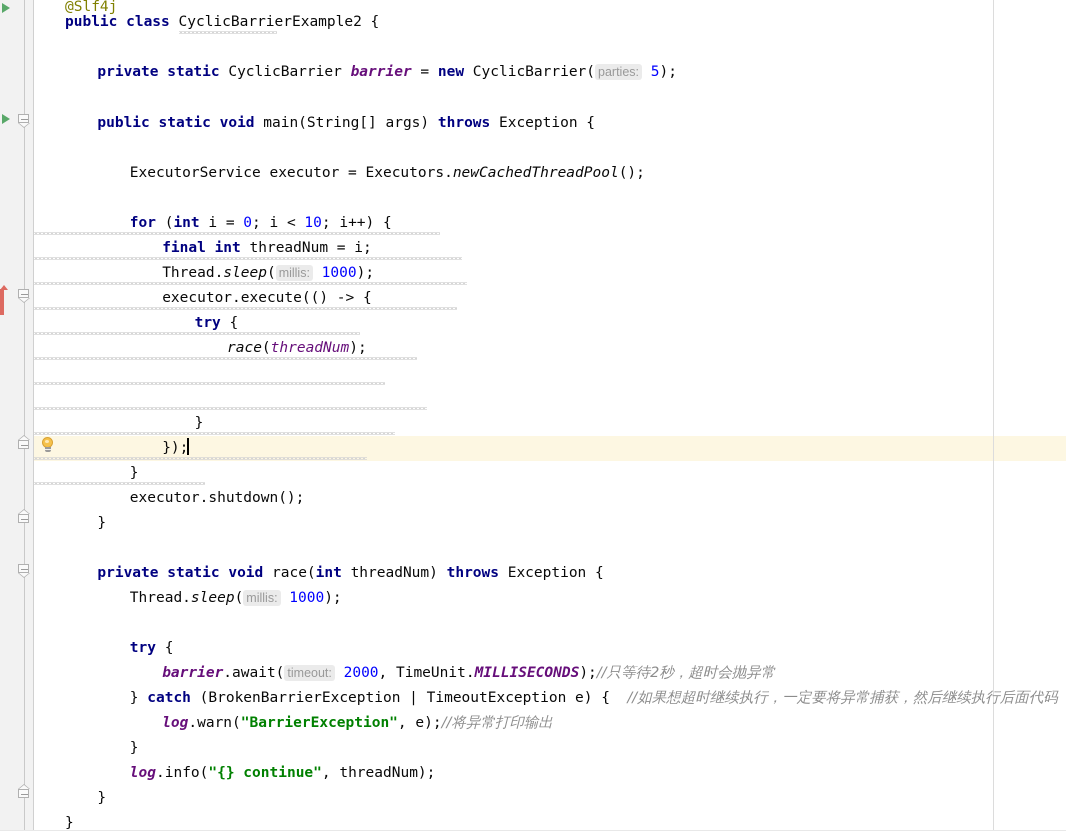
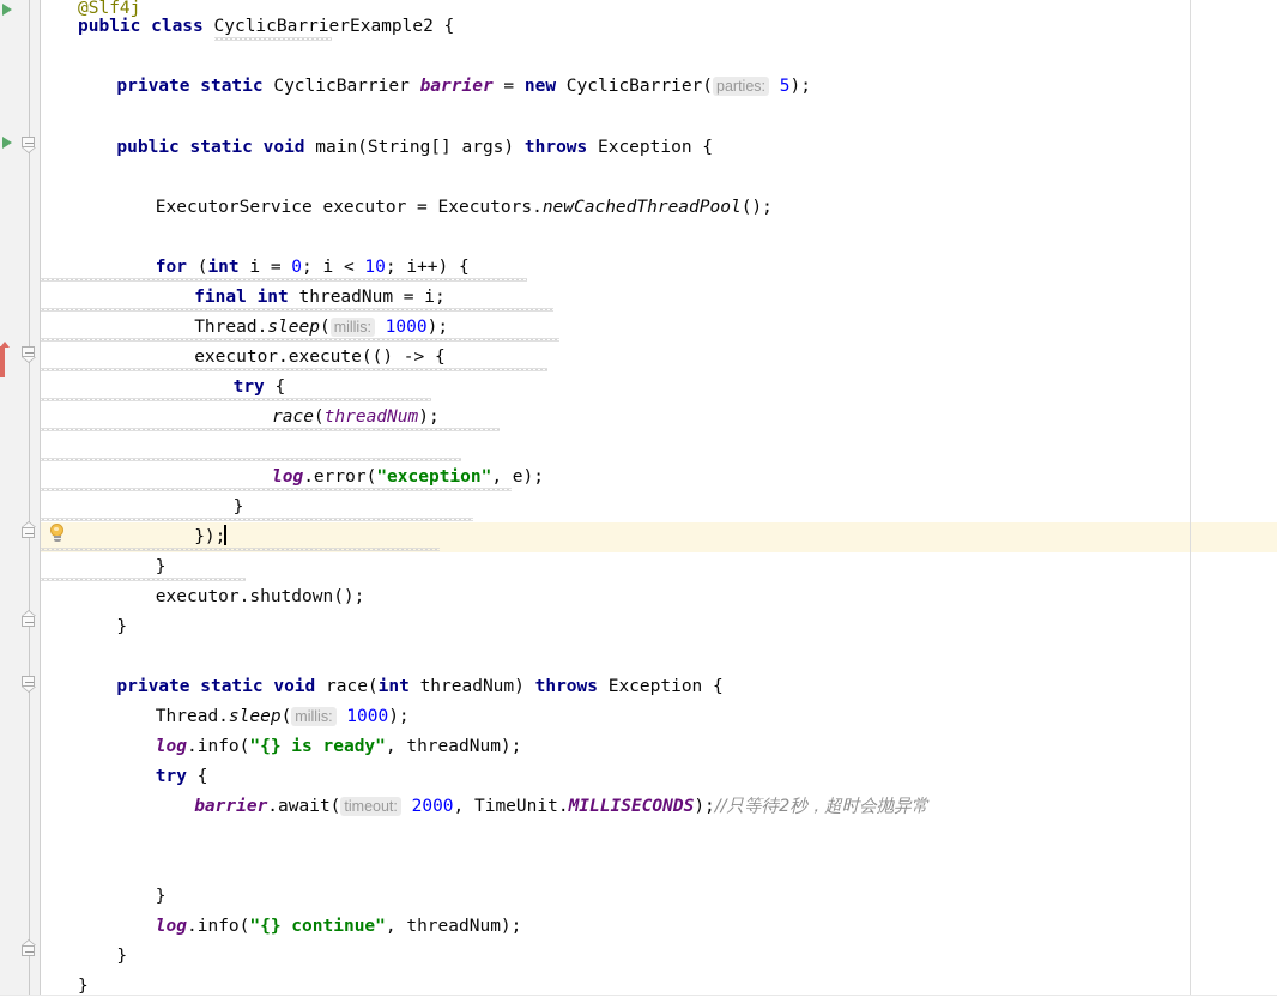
  @Slf4j
  public class CyclicBarrierExample2 {
  private static CyclicBarrier barrier = new CyclicBarrier( parties: 5);
  public static void main(String[] args) throws Exception {
  ExecutorService executor = Executors.newCachedThreadPool();
  for (int i = 0; i < 10; i++) {
  final int threadNum = i;
  Thread.sleep( millis: 1000);
  executor.execute(() -> {
  try {
  race(threadNum);
+ log.error("exception", e);
  }
  });
  }
  executor.shutdown();
  }
  private static void race(int threadNum) throws Exception {
  Thread.sleep( millis: 1000);
+ log.info("{} is ready", threadNum);
  try {
  barrier.await( timeout: 2000, TimeUnit.MILLISECONDS);//只等待2秒，超时会抛异常
- } catch (BrokenBarrierException | TimeoutException e) { //如果想超时继续执行，一定要将异常捕获，然后继续执行后面代码
- log.warn("BarrierException", e);//将异常打印输出
  }
  log.info("{} continue", threadNum);
  }
  }
